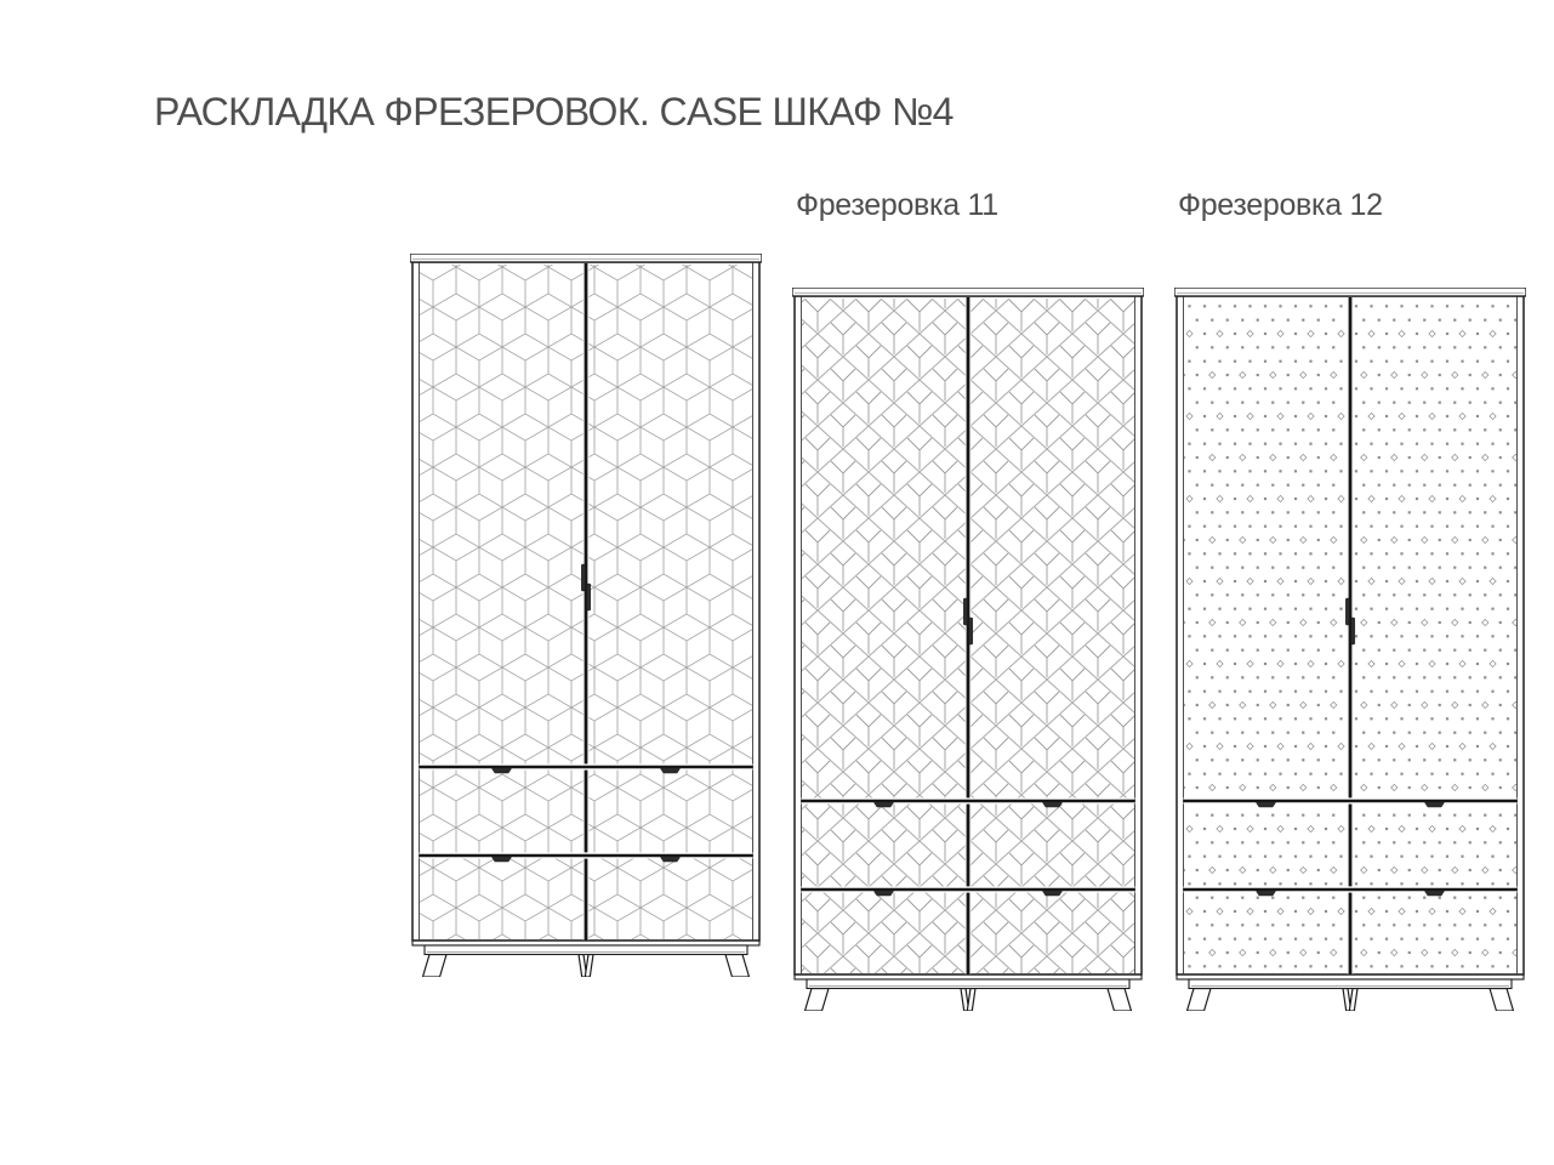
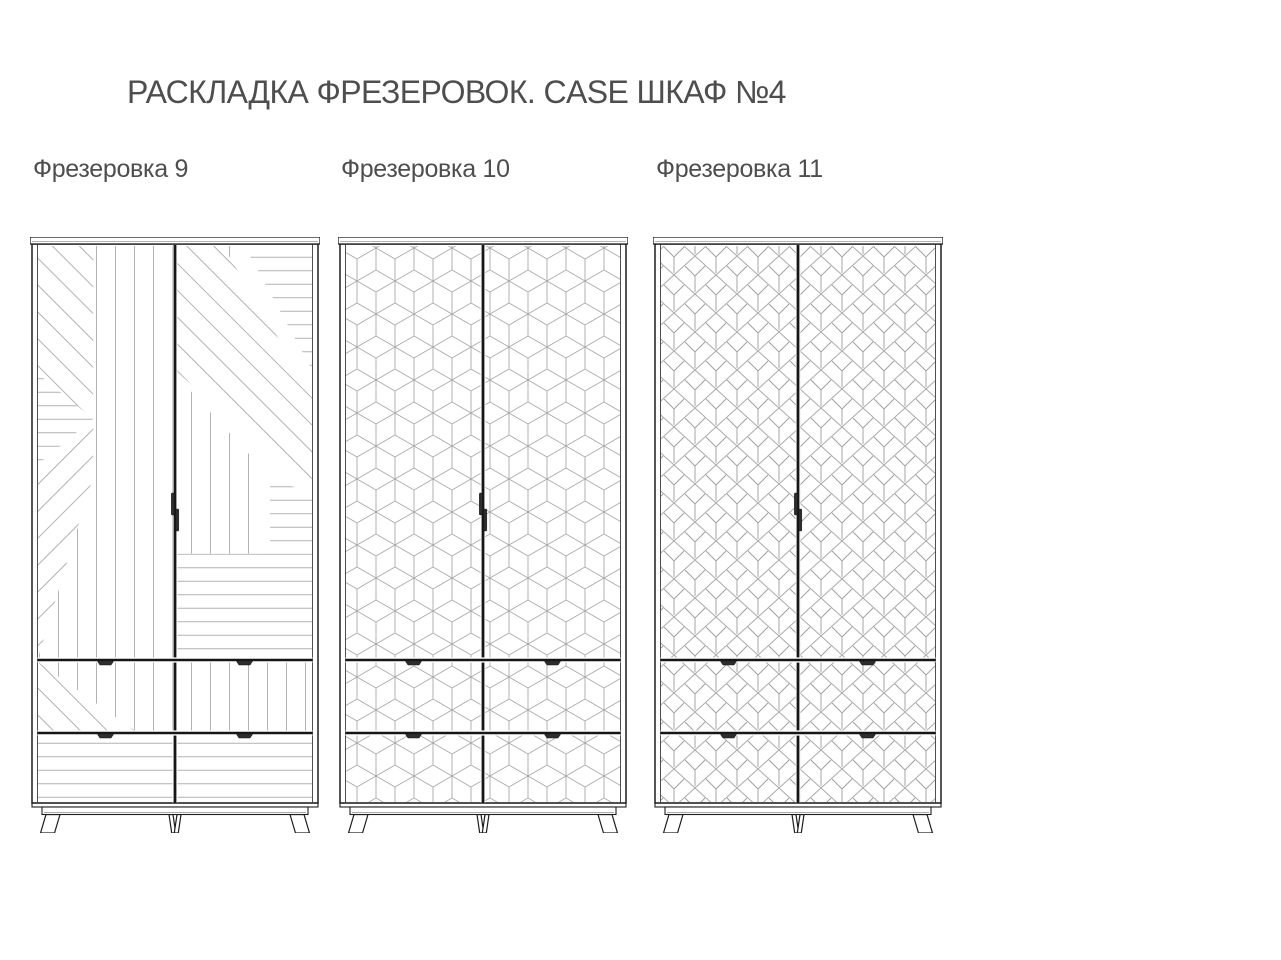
  РАСКЛАДКА ФРЕЗЕРОВОК. CASE ШКАФ №4
+ Фрезеровка 9
+ Фрезеровка 10
  Фрезеровка 11
- Фрезеровка 12
